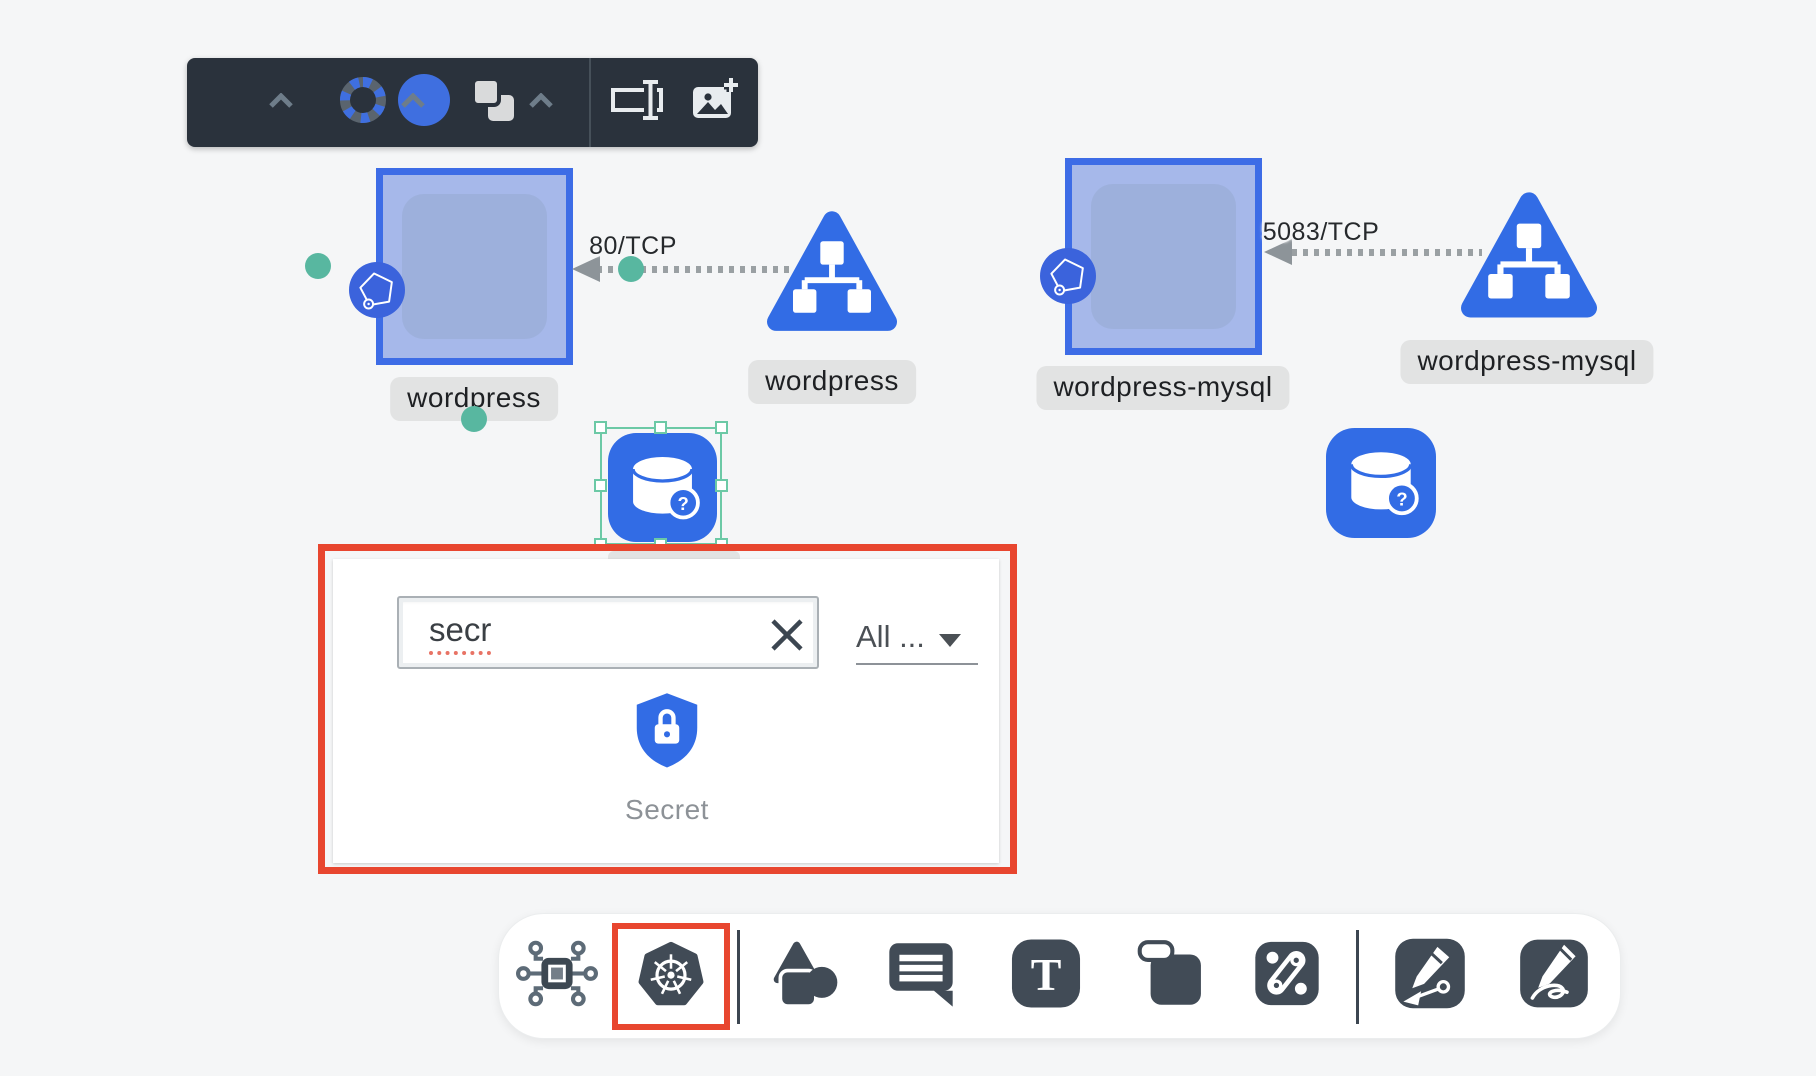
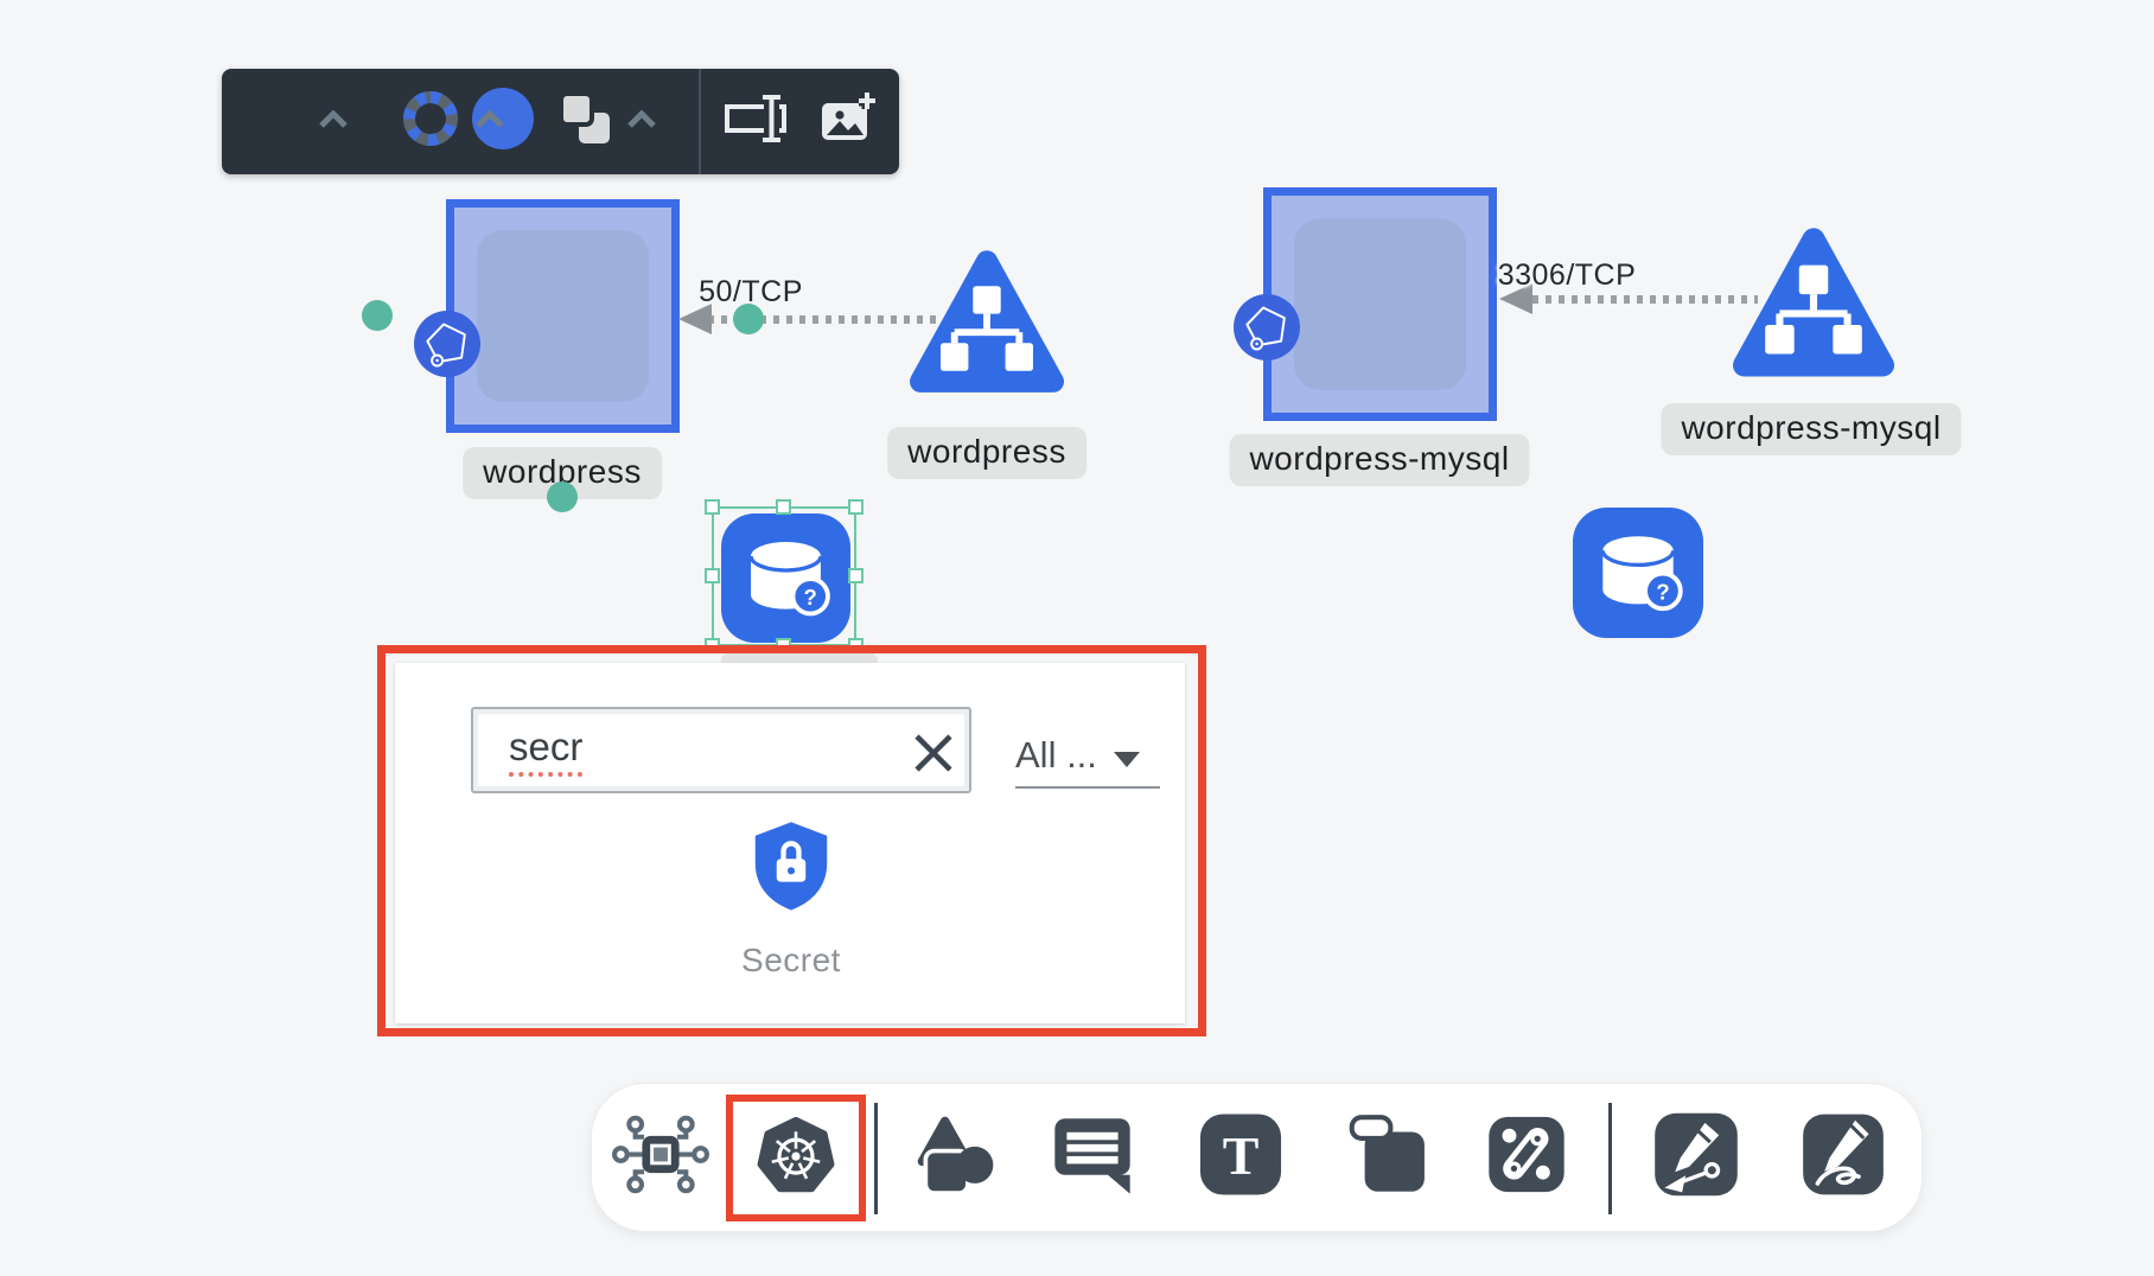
  wordpress
- 80/TCP
+ 50/TCP
  wordpress
  wordpress-mysql
- 5083/TCP
+ 3306/TCP
  wordpress-mysql
  ?
  ?
  secr
  All ...
  Secret
  T
